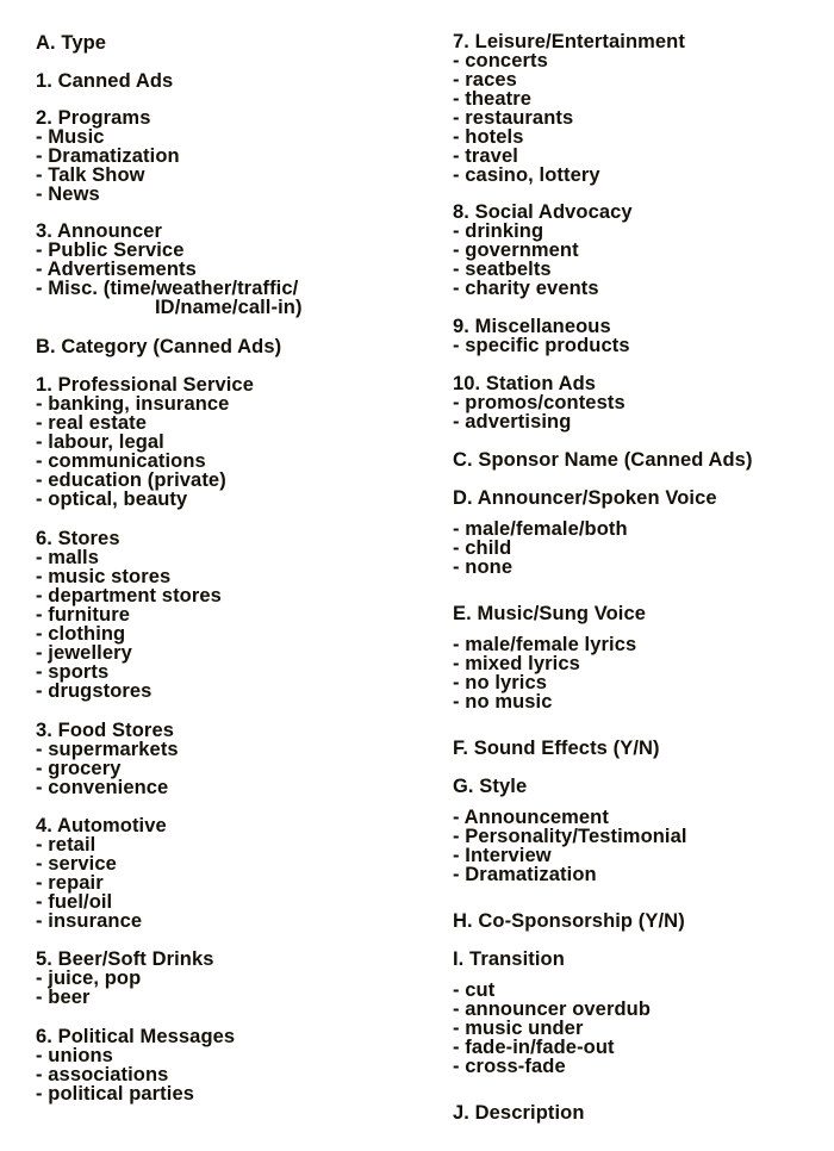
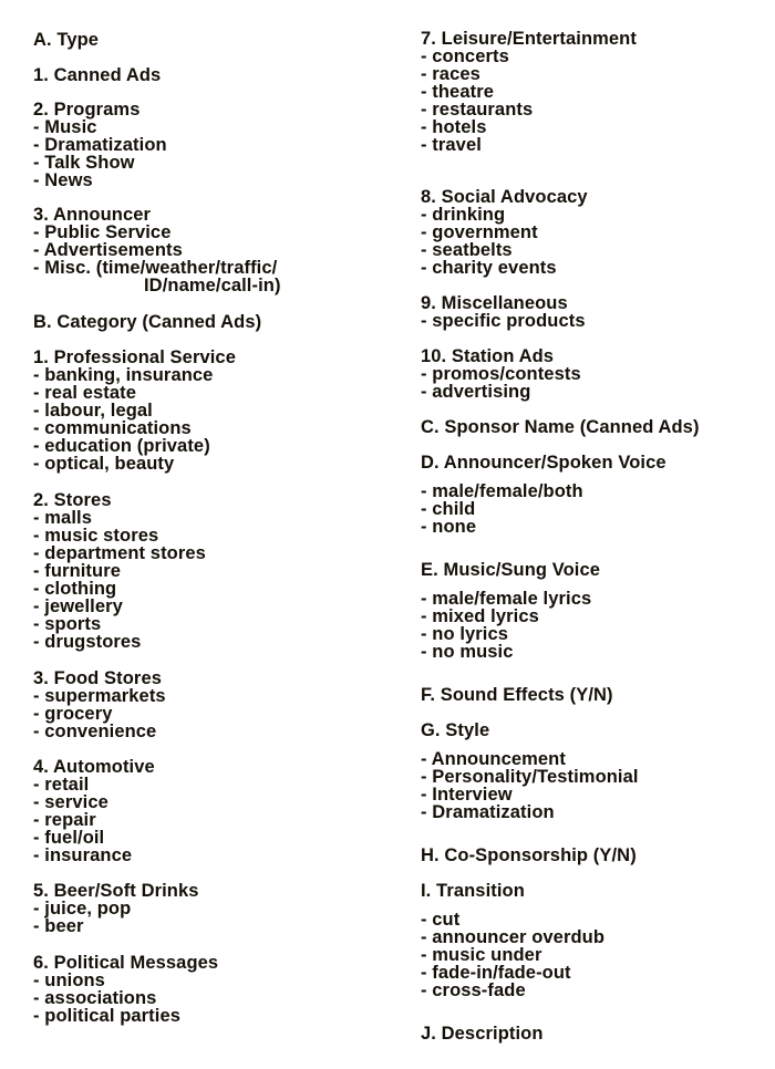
  A. Type
  1. Canned Ads
  2. Programs
  - Music
  - Dramatization
  - Talk Show
  - News
  3. Announcer
  - Public Service
  - Advertisements
  - Misc. (time/weather/traffic/
  ID/name/call-in)
  B. Category (Canned Ads)
  1. Professional Service
  - banking, insurance
  - real estate
  - labour, legal
  - communications
  - education (private)
  - optical, beauty
- 6. Stores
+ 2. Stores
  - malls
  - music stores
  - department stores
  - furniture
  - clothing
  - jewellery
  - sports
  - drugstores
  3. Food Stores
  - supermarkets
  - grocery
  - convenience
  4. Automotive
  - retail
  - service
  - repair
  - fuel/oil
  - insurance
  5. Beer/Soft Drinks
  - juice, pop
  - beer
  6. Political Messages
  - unions
  - associations
  - political parties
  7. Leisure/Entertainment
  - concerts
  - races
  - theatre
  - restaurants
  - hotels
  - travel
- - casino, lottery
  8. Social Advocacy
  - drinking
  - government
  - seatbelts
  - charity events
  9. Miscellaneous
  - specific products
  10. Station Ads
  - promos/contests
  - advertising
  C. Sponsor Name (Canned Ads)
  D. Announcer/Spoken Voice
  - male/female/both
  - child
  - none
  E. Music/Sung Voice
  - male/female lyrics
  - mixed lyrics
  - no lyrics
  - no music
  F. Sound Effects (Y/N)
  G. Style
  - Announcement
  - Personality/Testimonial
  - Interview
  - Dramatization
  H. Co-Sponsorship (Y/N)
  I. Transition
  - cut
  - announcer overdub
  - music under
  - fade-in/fade-out
  - cross-fade
  J. Description
